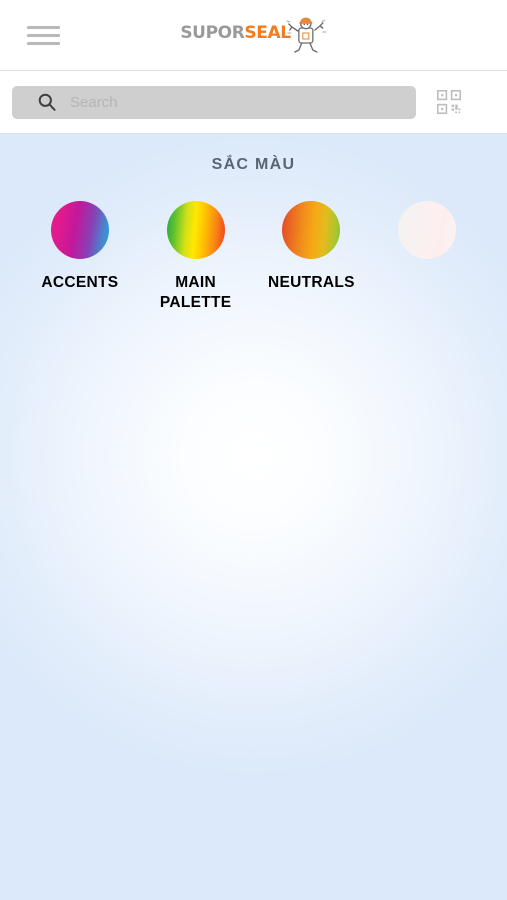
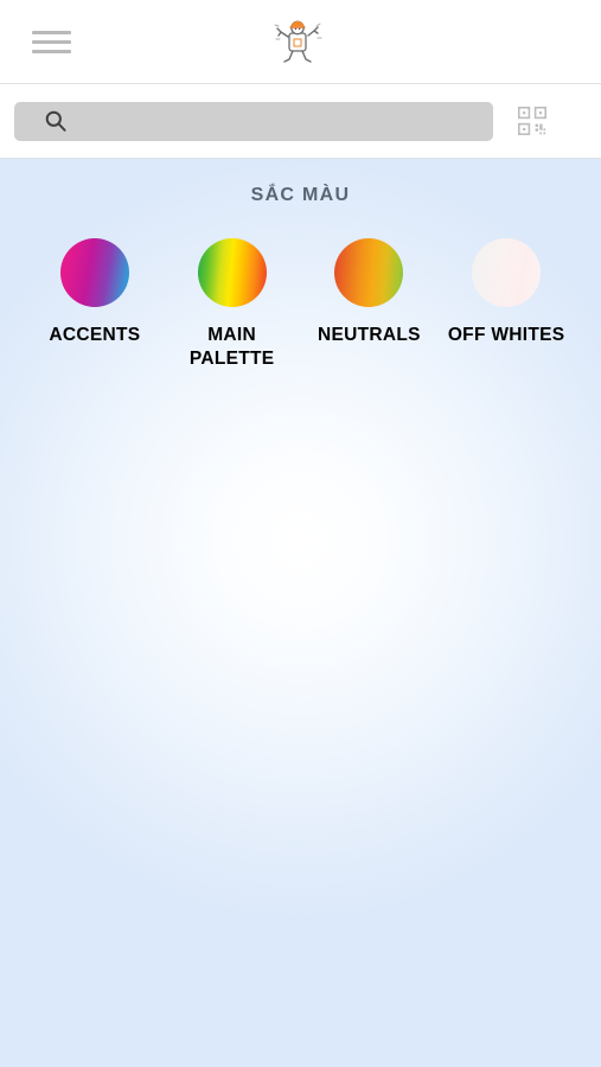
- SUPORSEAL
- Search
  SẮC MÀU
  ACCENTS
  MAIN
  PALETTE
  NEUTRALS
+ OFF WHITES
